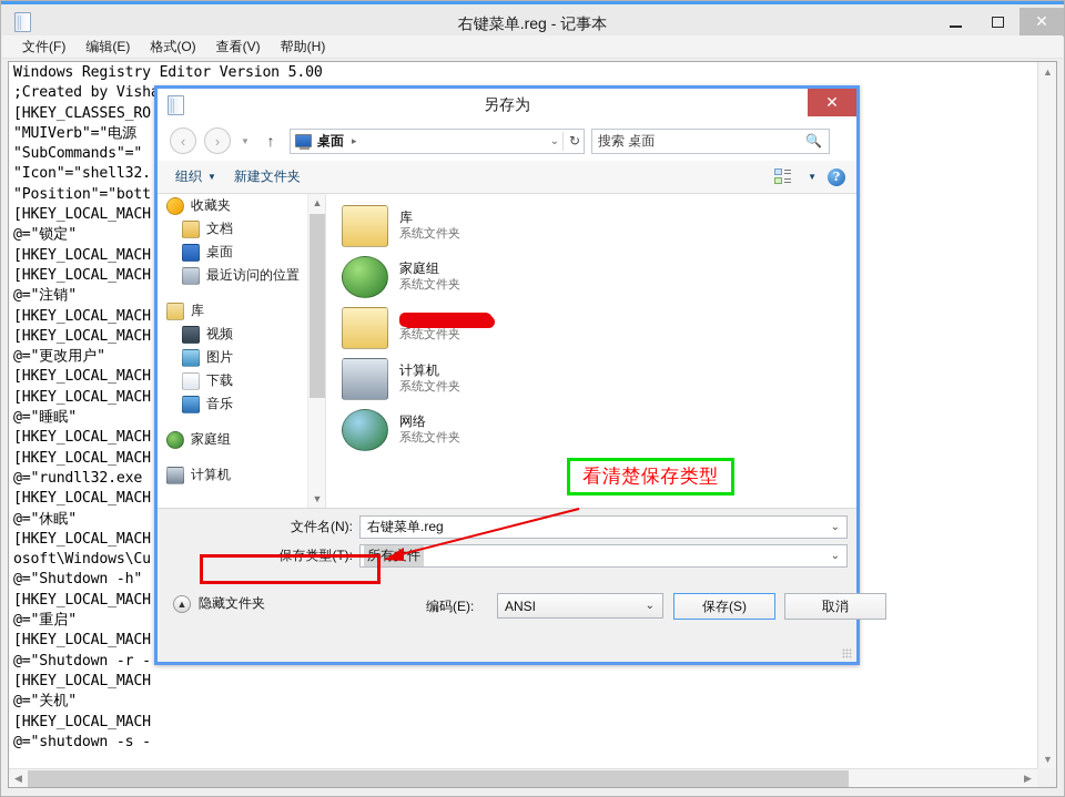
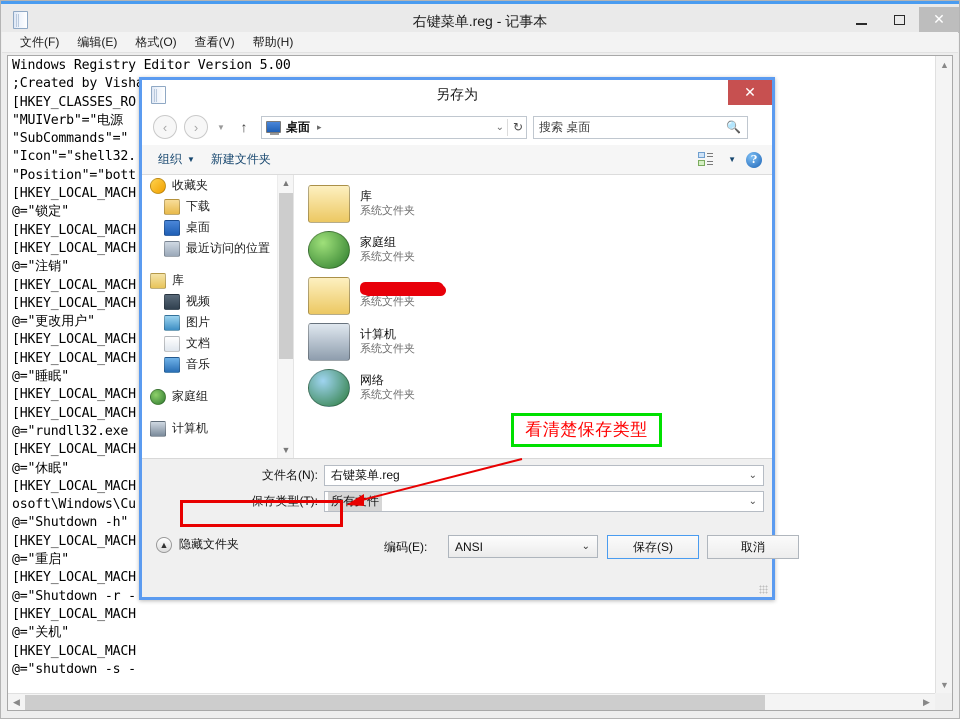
  右键菜单.reg - 记事本
  ✕
  文件(F)
  编辑(E)
  格式(O)
  查看(V)
  帮助(H)
  Windows Registry Editor Version 5.00
  [HKEY_CLASSES_RO
  "MUIVerb"="电源
  "SubCommands"="
  "Icon"="shell32.
  "Position"="bott
  @="锁定"
  [HKEY_LOCAL_MACH
  @="注销"
  [HKEY_LOCAL_MACH
  @="更改用户"
  [HKEY_LOCAL_MACH
  @="睡眠"
  [HKEY_LOCAL_MACH
  [HKEY_LOCAL_MACH
  @="rundll32.exe
  [HKEY_LOCAL_MACH
  [HKEY_LOCAL_MACH
  @="Shutdown -h"
  [HKEY_LOCAL_MACH
  @="重启"
  @="Shutdown -r -
  [HKEY_LOCAL_MACH
  @="关机"
  [HKEY_LOCAL_MACH
  @="shutdown -s -
  ▲
  ▼
  ◀
  ▶
  另存为
  ✕
  ‹
  ›
  ▼
  ↑
  桌面
  ▸
  ⌄
  ↻
  搜索 桌面
  🔍
  组织
  ▼
  新建文件夹
  ▼
  ?
  收藏夹
- 文档
+ 下载
  桌面
  最近访问的位置
  库
  视频
  图片
- 下载
+ 文档
  音乐
  家庭组
  计算机
  ▲
  ▼
  库
  系统文件夹
  家庭组
  系统文件夹
  系统文件夹
  计算机
  系统文件夹
  网络
  系统文件夹
  文件名(N):
  右键菜单.reg
  ⌄
  保存类型(T):
  所有件
  ⌄
  ▲
  隐藏文件夹
  编码(E):
  ANSI
  ⌄
  保存(S)
  取消
  看清楚保存类型
